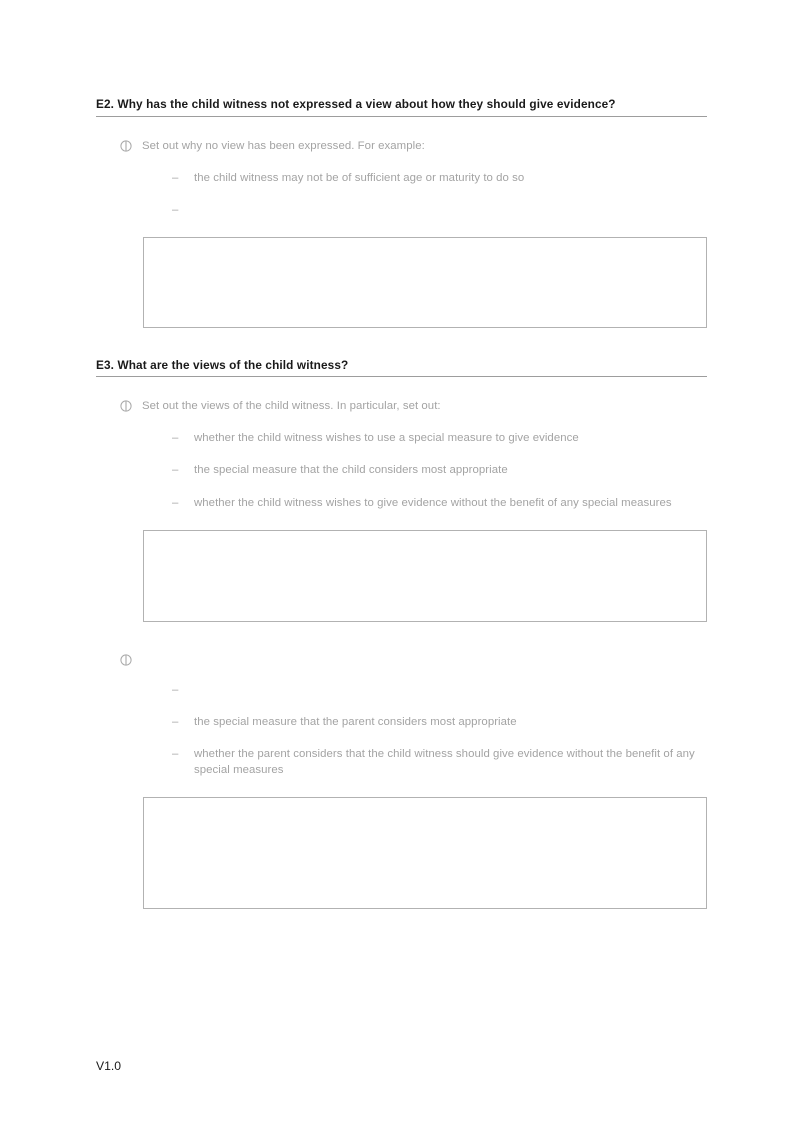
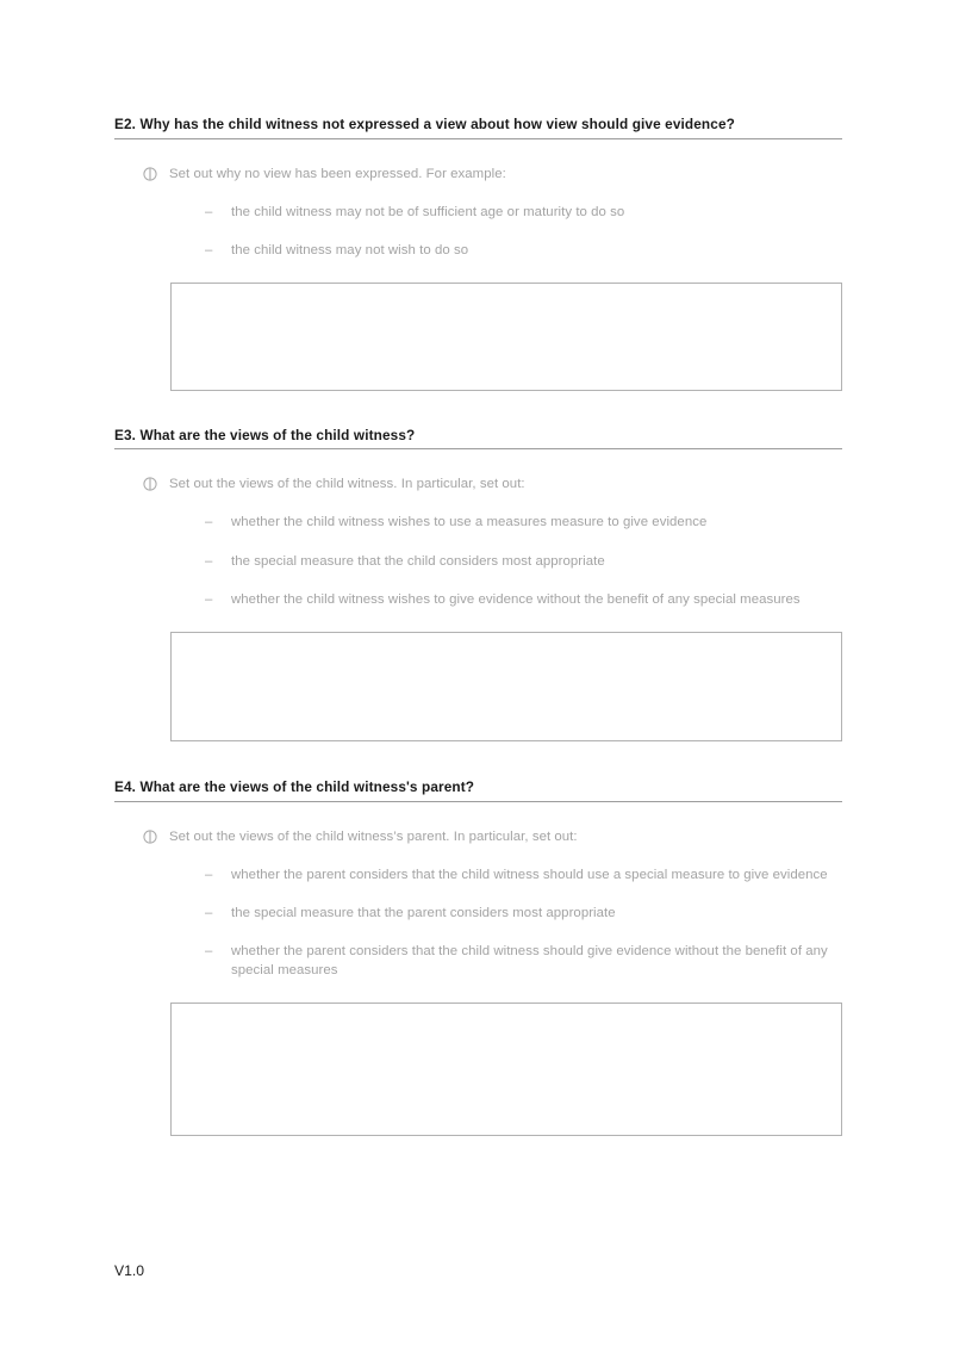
- E2. Why has the child witness not expressed a view about how they should give evidence?
+ E2. Why has the child witness not expressed a view about how view should give evidence?
  Set out why no view has been expressed. For example:
  –
  the child witness may not be of sufficient age or maturity to do so
  –
+ the child witness may not wish to do so
  E3. What are the views of the child witness?
  Set out the views of the child witness. In particular, set out:
  –
- whether the child witness wishes to use a special measure to give evidence
+ whether the child witness wishes to use a measures measure to give evidence
  –
  the special measure that the child considers most appropriate
  –
  whether the child witness wishes to give evidence without the benefit of any special measures
+ E4. What are the views of the child witness's parent?
+ Set out the views of the child witness’s parent. In particular, set out:
  –
+ whether the parent considers that the child witness should use a special measure to give evidence
  –
  the special measure that the parent considers most appropriate
  –
  whether the parent considers that the child witness should give evidence without the benefit of any special measures
  V1.0
